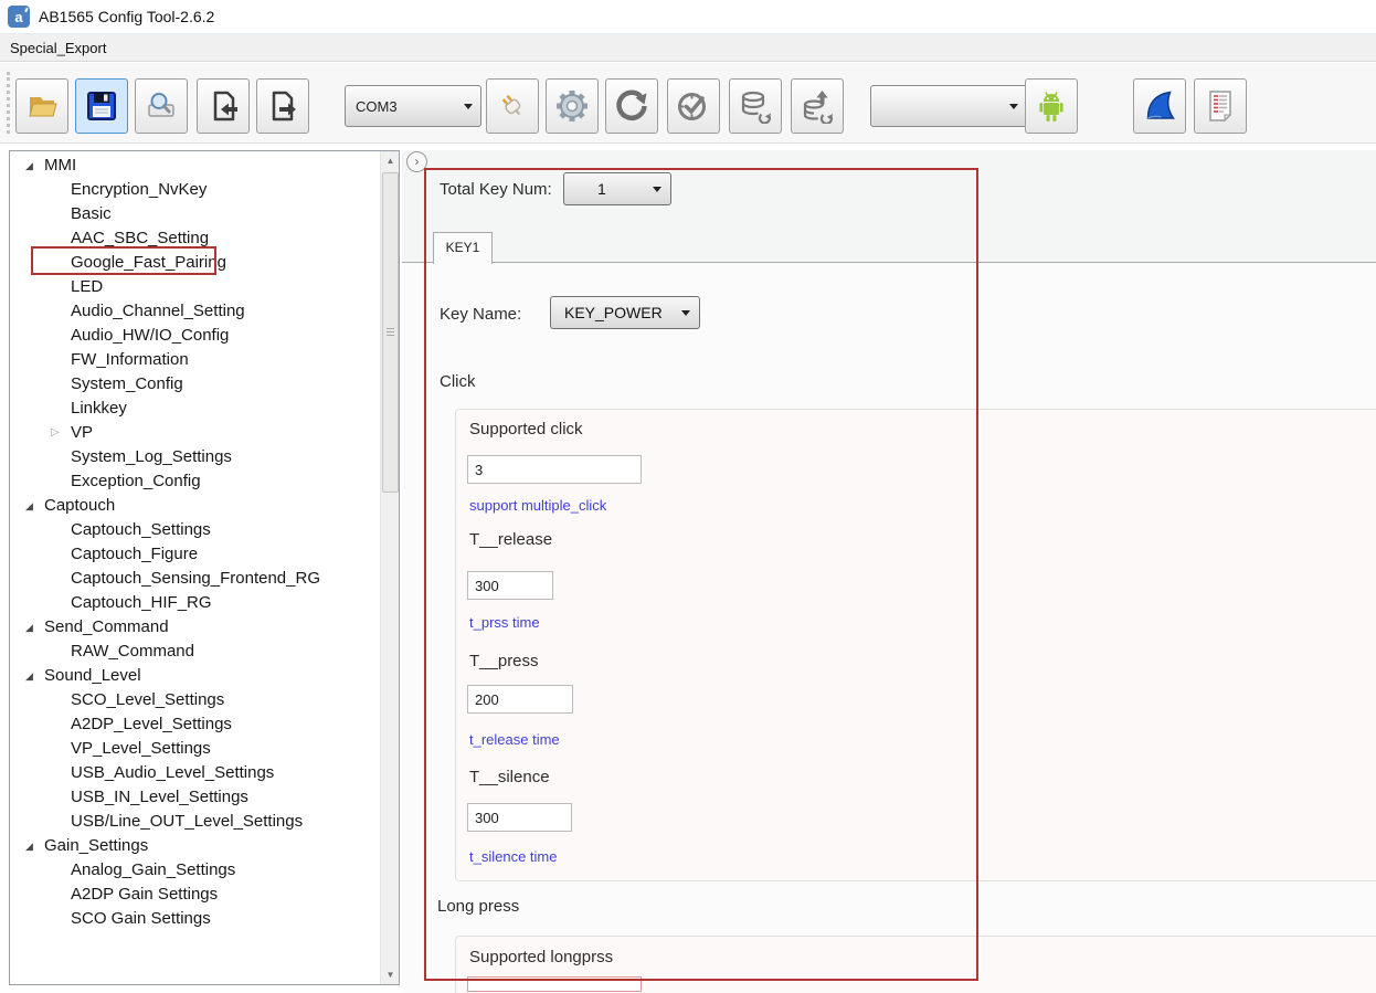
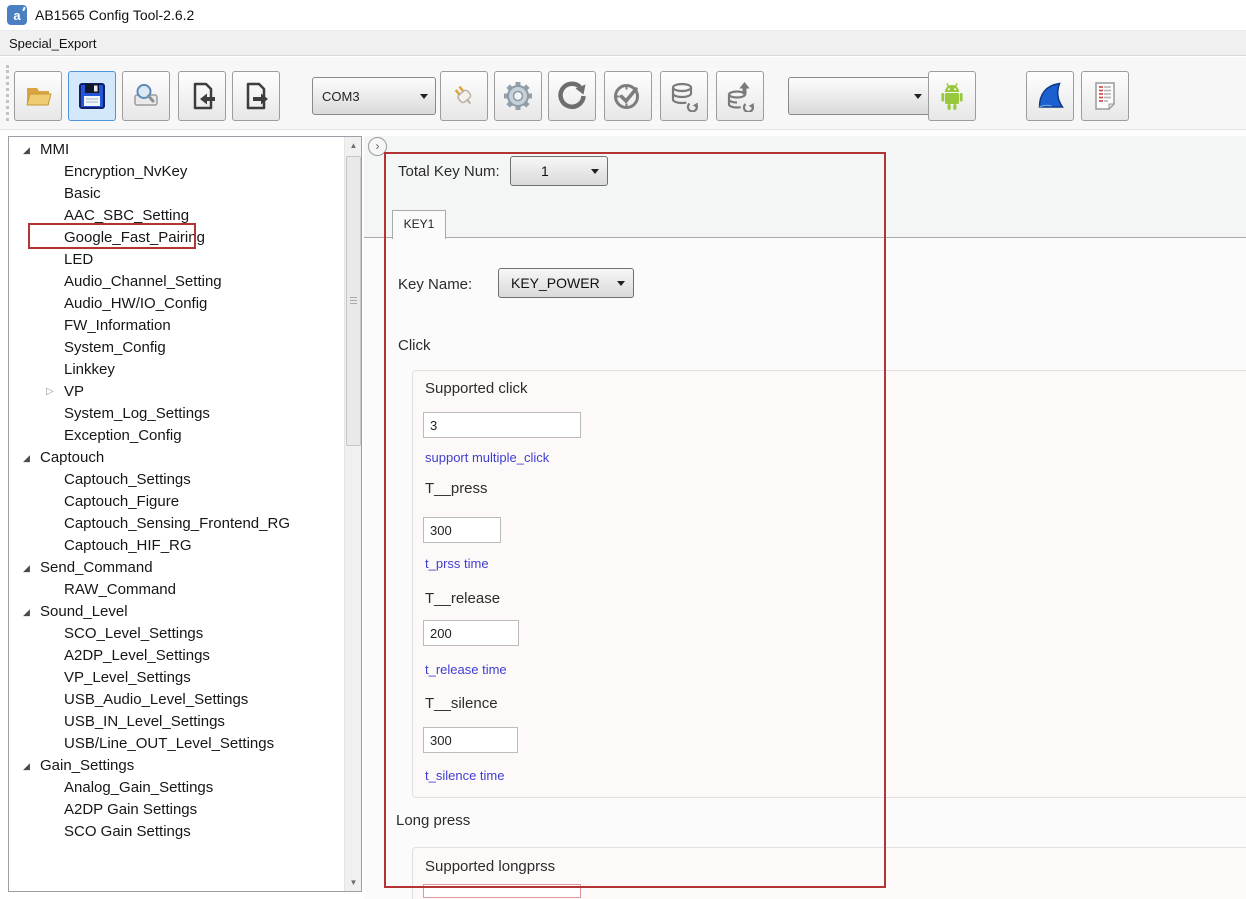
  a
  AB1565 Config Tool-2.6.2
  Special_Export
  COM3
  MMI
  Encryption_NvKey
  Basic
  AAC_SBC_Setting
  Google_Fast_Pairing
  LED
  Audio_Channel_Setting
  Audio_HW/IO_Config
  FW_Information
  System_Config
  Linkkey
  VP
  System_Log_Settings
  Exception_Config
  Captouch
  Captouch_Settings
  Captouch_Figure
  Captouch_Sensing_Frontend_RG
  Captouch_HIF_RG
  Send_Command
  RAW_Command
  Sound_Level
  SCO_Level_Settings
  A2DP_Level_Settings
  VP_Level_Settings
  USB_Audio_Level_Settings
  USB_IN_Level_Settings
  USB/Line_OUT_Level_Settings
  Gain_Settings
  Analog_Gain_Settings
  A2DP Gain Settings
  SCO Gain Settings
  Total Key Num:
  1
  KEY1
  Key Name:
  KEY_POWER
  Click
  Supported click
  3
  support multiple_click
- T__release
+ T__press
  300
  t_prss time
- T__press
+ T__release
  200
  t_release time
  T__silence
  300
  t_silence time
  Long press
  Supported longprss
